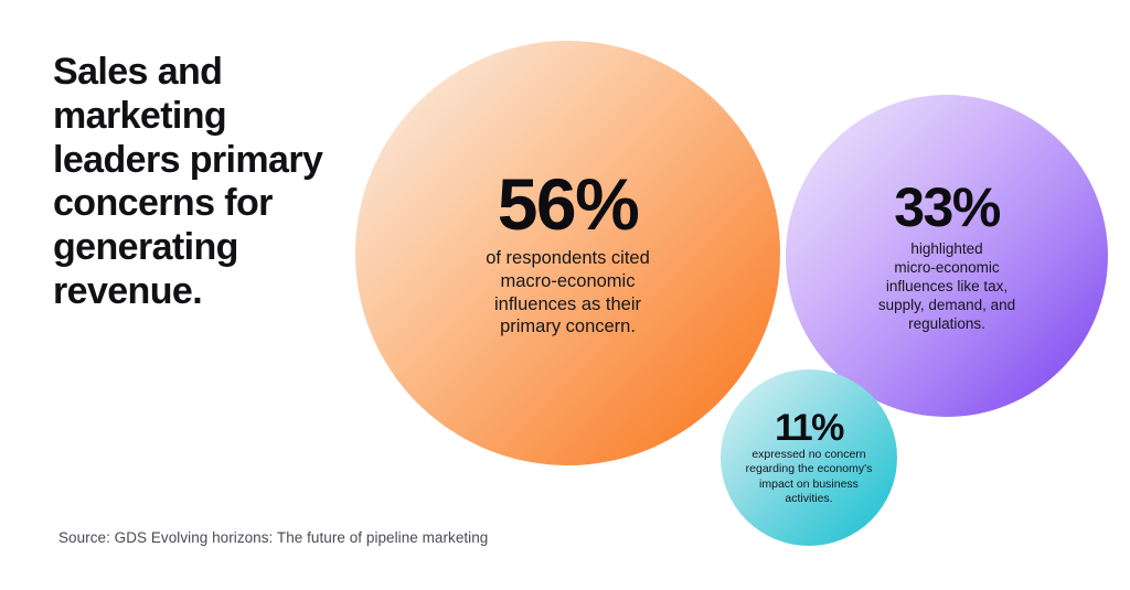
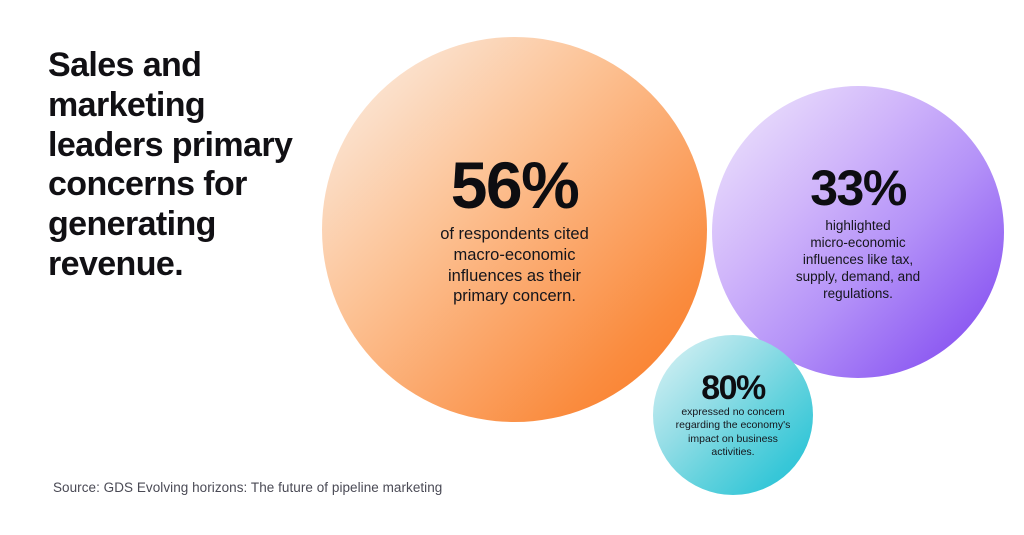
  Sales and
  marketing
  leaders primary
  concerns for
  generating
  revenue.
  56%
  of respondents cited
  macro-economic
  influences as their
  primary concern.
  33%
  highlighted
  micro-economic
  influences like tax,
  supply, demand, and
  regulations.
- 11%
+ 80%
  expressed no concern
  regarding the economy's
  impact on business
  activities.
  Source: GDS Evolving horizons: The future of pipeline marketing
